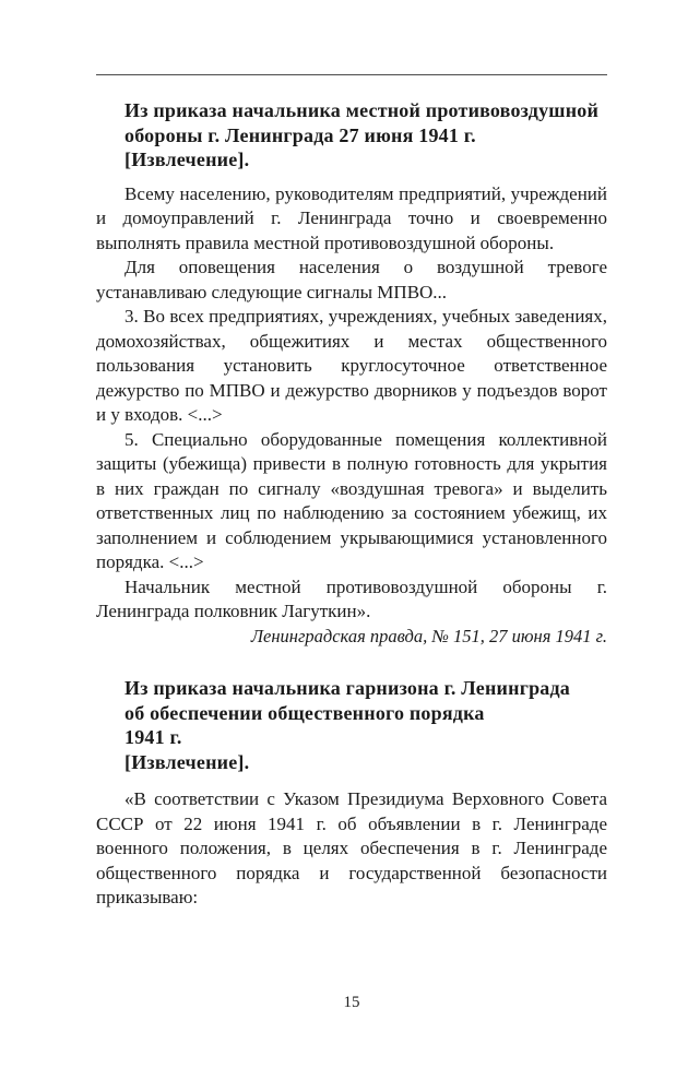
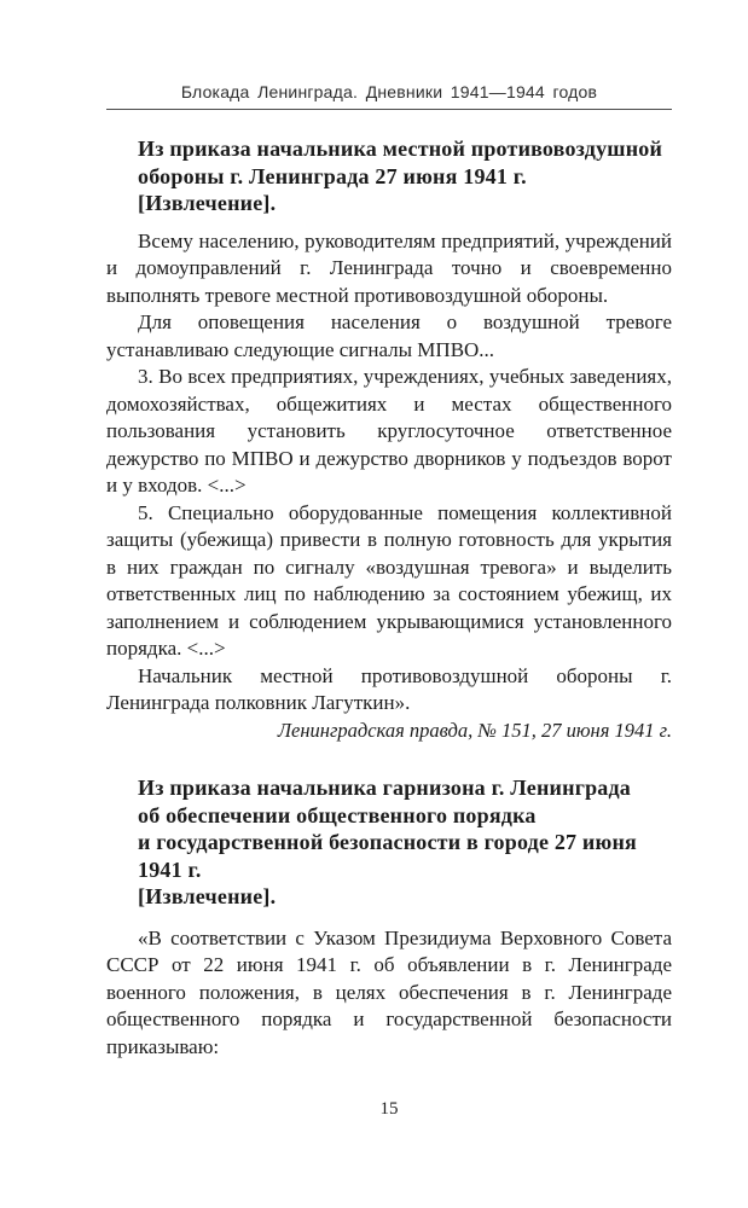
+ Блокада Ленинграда. Дневники 1941—1944 годов
  Из приказа начальника местной противовоздушной
  обороны г. Ленинграда 27 июня 1941 г.
  [Извлечение].
- Всему населению, руководителям предприятий, учреждений и домоуправлений г. Ленинграда точно и своевременно выполнять правила местной противовоздушной обороны.
+ Всему населению, руководителям предприятий, учреждений и домоуправлений г. Ленинграда точно и своевременно выполнять тревоге местной противовоздушной обороны.
  Для оповещения населения о воздушной тревоге устанавливаю следующие сигналы МПВО...
  3. Во всех предприятиях, учреждениях, учебных заведениях, домохозяйствах, общежитиях и местах общественного пользования установить круглосуточное ответственное дежурство по МПВО и дежурство дворников у подъездов ворот и у входов. <...>
  5. Специально оборудованные помещения коллективной защиты (убежища) привести в полную готовность для укрытия в них граждан по сигналу «воздушная тревога» и выделить ответственных лиц по наблюдению за состоянием убежищ, их заполнением и соблюдением укрывающимися установленного порядка. <...>
  Начальник местной противовоздушной обороны г. Ленинграда полковник Лагуткин».
  Ленинградская правда, № 151, 27 июня 1941 г.
  Из приказа начальника гарнизона г. Ленинграда
  об обеспечении общественного порядка
+ и государственной безопасности в городе 27 июня
  1941 г.
  [Извлечение].
  «В соответствии с Указом Президиума Верховного Совета СССР от 22 июня 1941 г. об объявлении в г. Ленинграде военного положения, в целях обеспечения в г. Ленинграде общественного порядка и государственной безопасности приказываю:
  15
